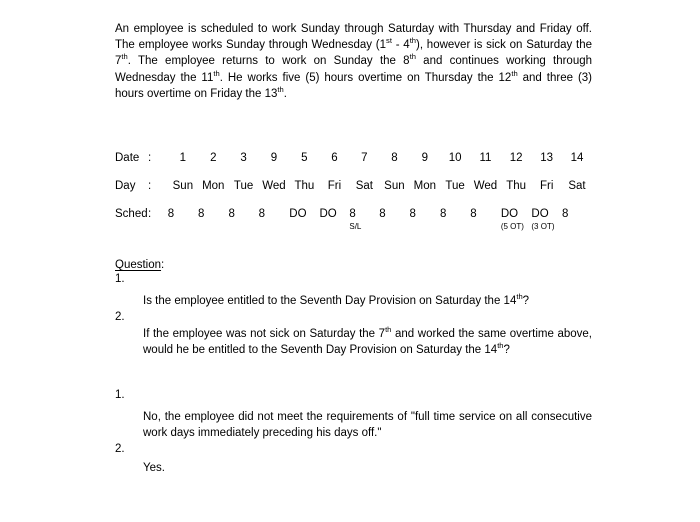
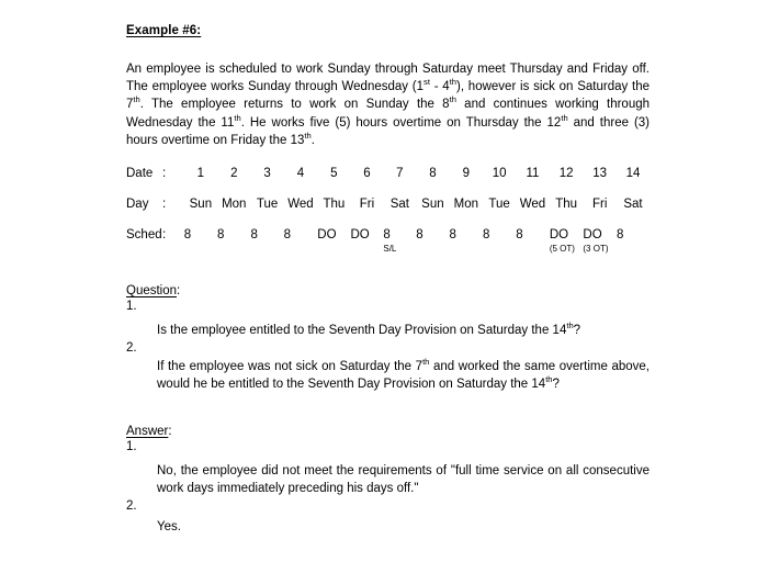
+ Example #6:
- An employee is scheduled to work Sunday through Saturday with Thursday and Friday off. The employee works Sunday through Wednesday (1st - 4th), however is sick on Saturday the 7th. The employee returns to work on Sunday the 8th and continues working through Wednesday the 11th. He works five (5) hours overtime on Thursday the 12th and three (3) hours overtime on Friday the 13th.
+ An employee is scheduled to work Sunday through Saturday meet Thursday and Friday off. The employee works Sunday through Wednesday (1st - 4th), however is sick on Saturday the 7th. The employee returns to work on Sunday the 8th and continues working through Wednesday the 11th. He works five (5) hours overtime on Thursday the 12th and three (3) hours overtime on Friday the 13th.
- Date	:	1	2	3	9	5	6	7	8	9	10	11	12	13	14
+ Date	:	1	2	3	4	5	6	7	8	9	10	11	12	13	14
  Day	:	Sun	Mon	Tue	Wed	Thu	Fri	Sat	Sun	Mon	Tue	Wed	Thu	Fri	Sat
  Sched	:	8	8	8	8	DO	DO	8S/L	8	8	8	8	DO(5 OT)	DO(3 OT)	8
  Question:
  1.
  Is the employee entitled to the Seventh Day Provision on Saturday the 14th?
  2.
  If the employee was not sick on Saturday the 7th and worked the same overtime above, would he be entitled to the Seventh Day Provision on Saturday the 14th?
+ Answer:
  1.
  No, the employee did not meet the requirements of "full time service on all consecutive work days immediately preceding his days off."
  2.
  Yes.
